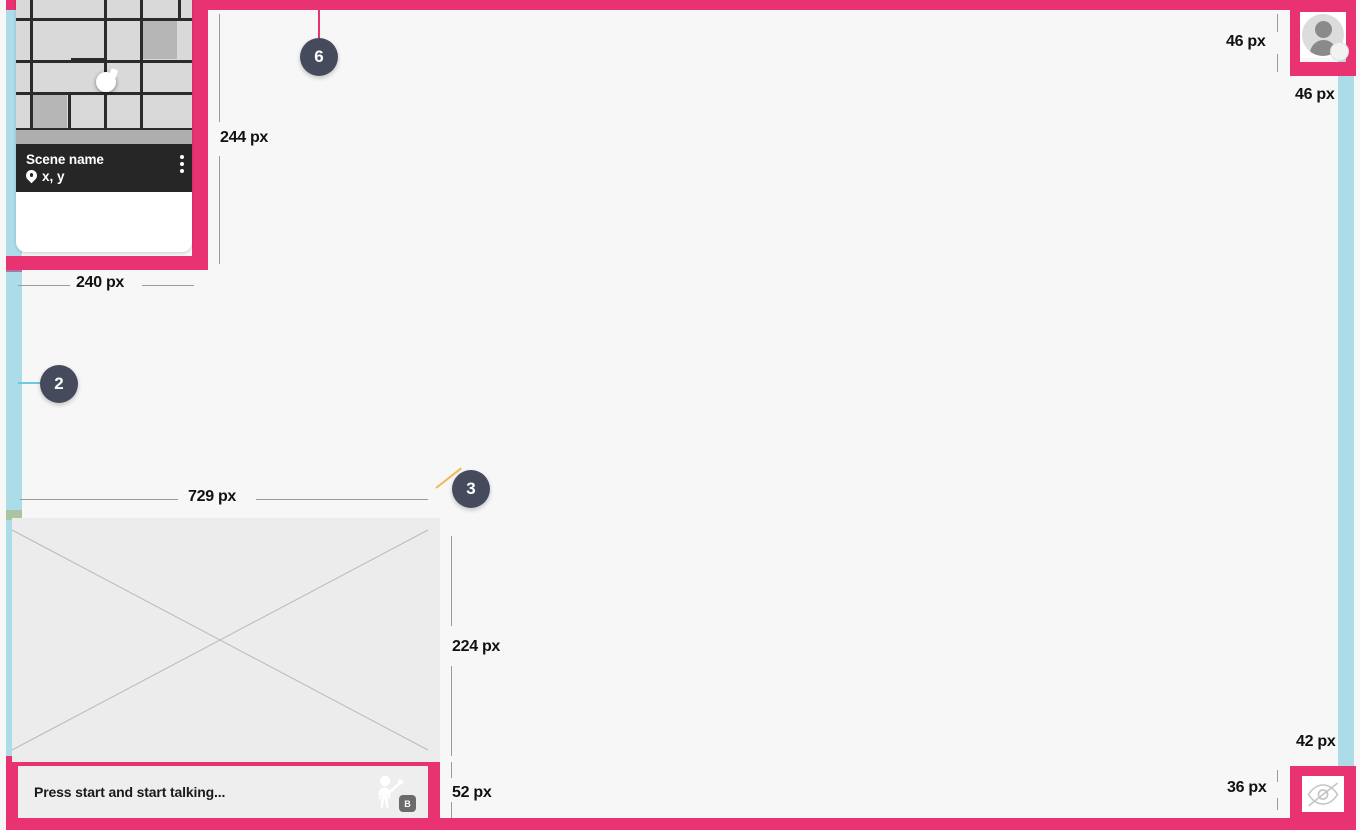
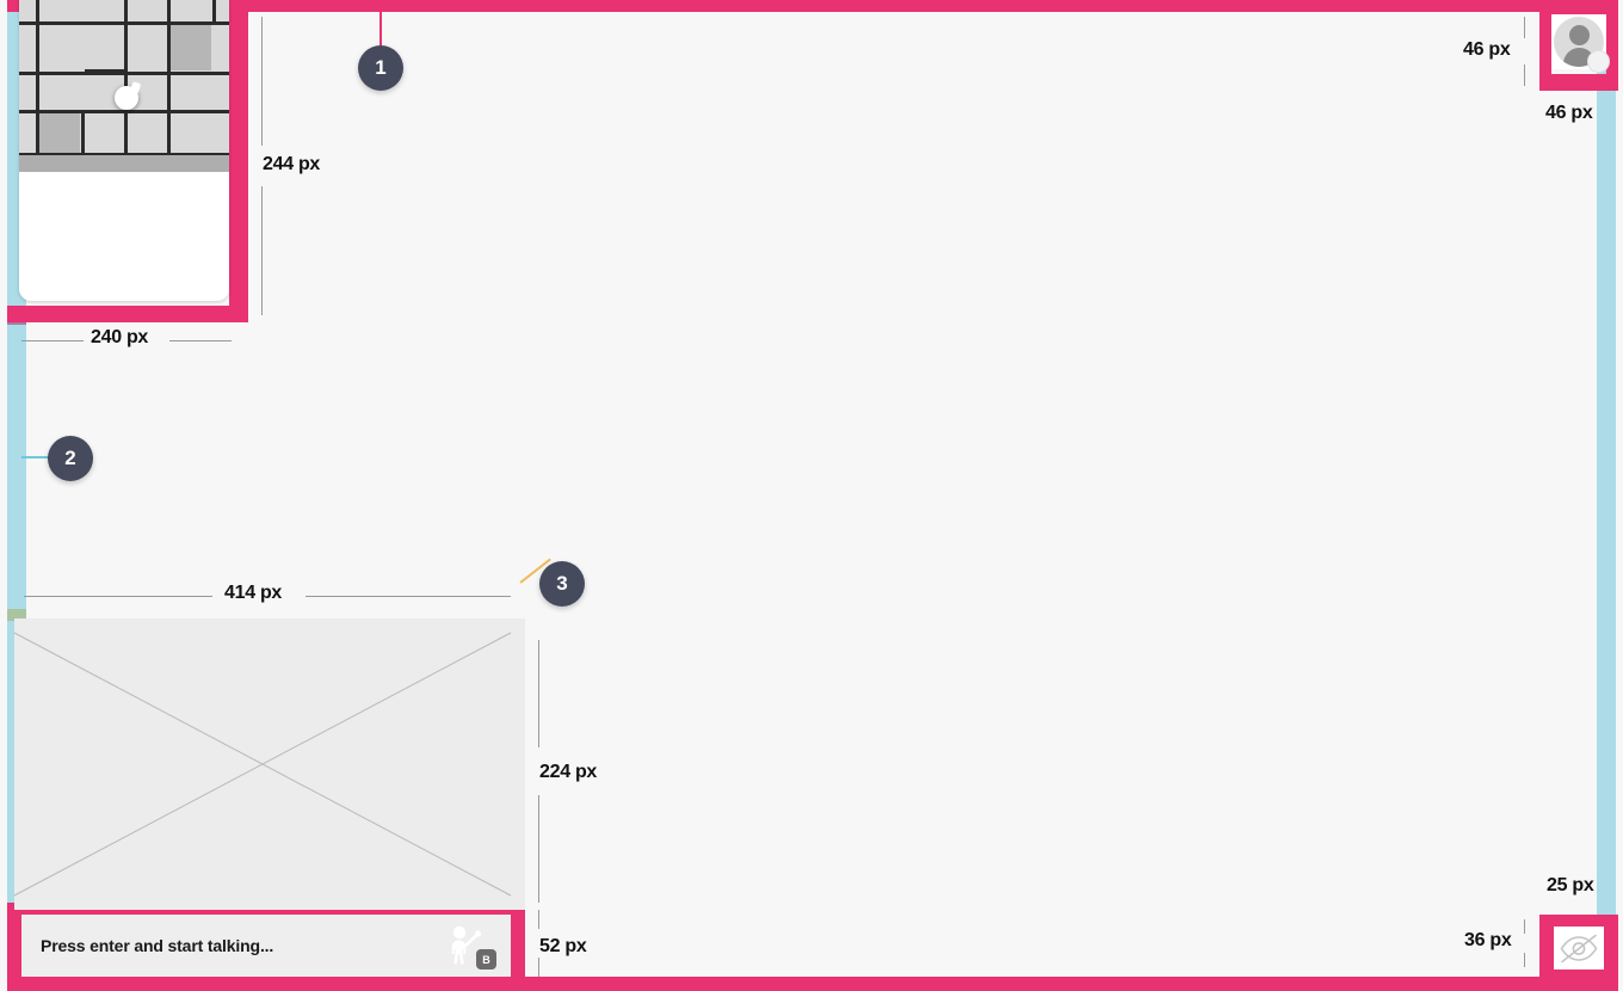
- Scene name
- x, y
- Press start and start talking...
+ Press enter and start talking...
  B
- 6
+ 1
  2
  3
  244 px
  240 px
  46 px
  46 px
- 729 px
+ 414 px
  224 px
  52 px
  36 px
- 42 px
+ 25 px
